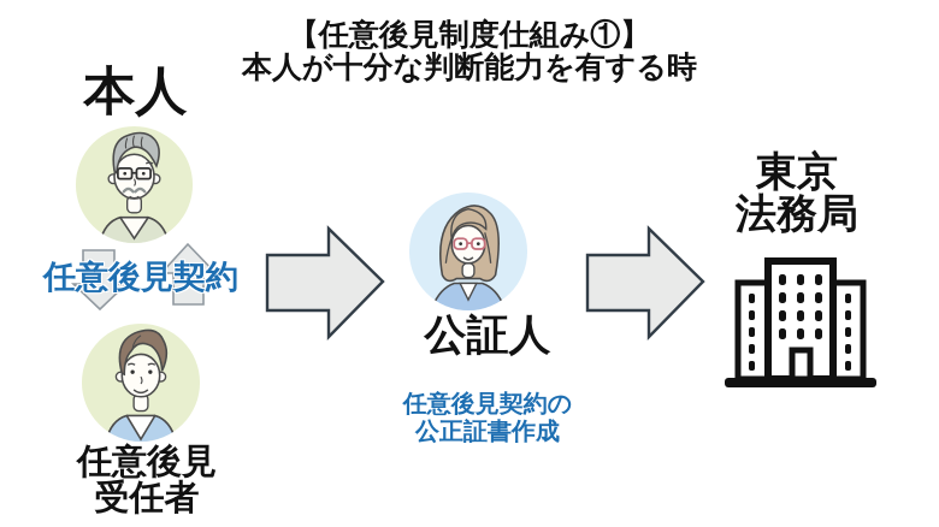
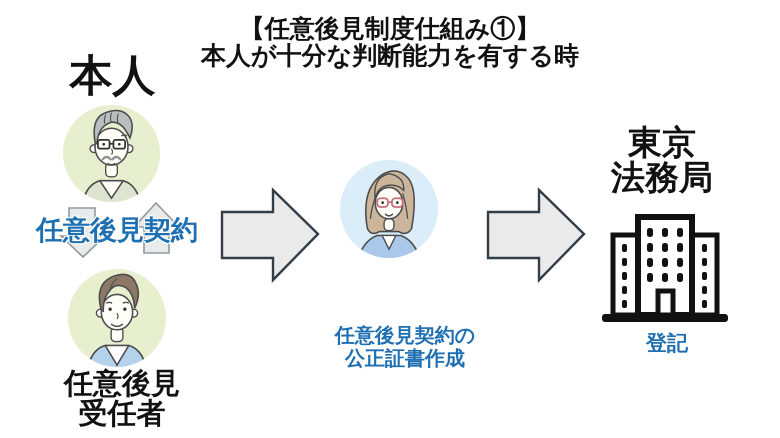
  【任意後見制度仕組み①】
  本人が十分な判断能力を有する時
  本人
  任意後見契約
  任意後見
  受任者
- 公証人
  任意後見契約の
  公正証書作成
  東京
  法務局
+ 登記
